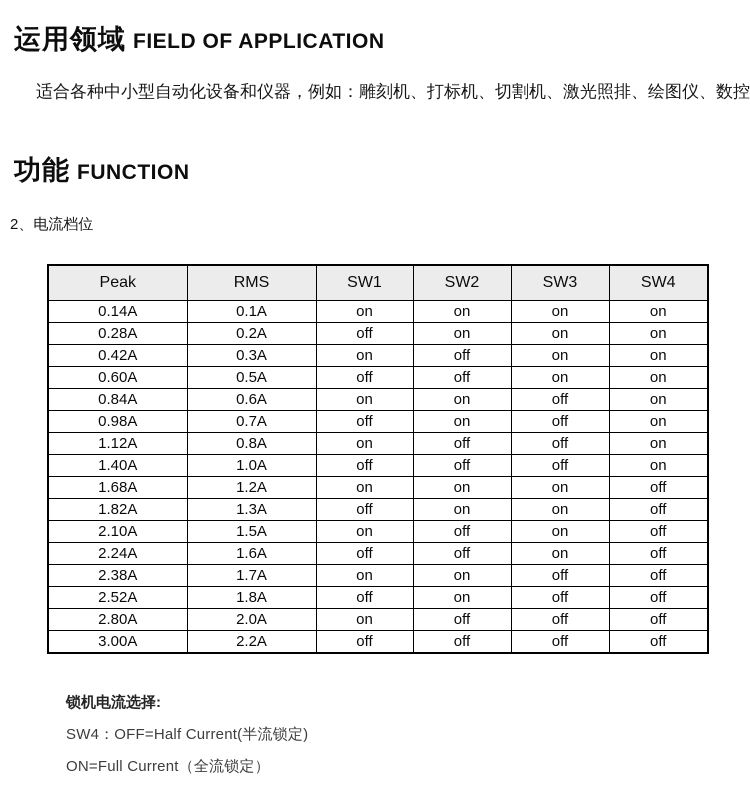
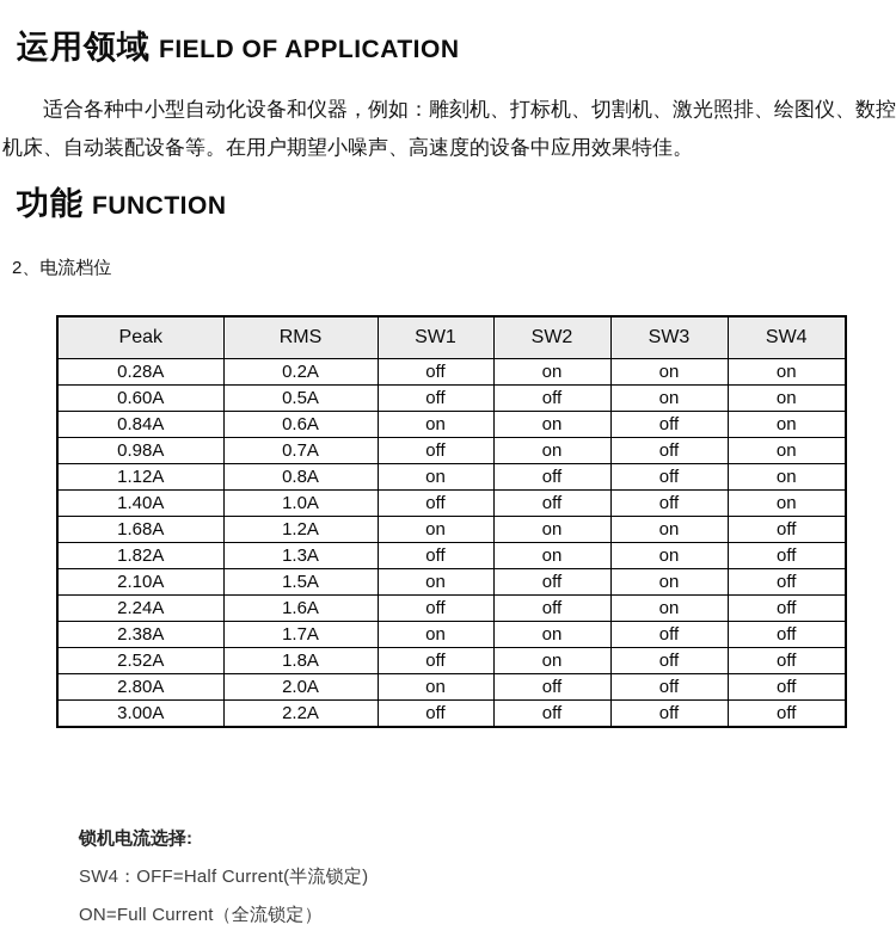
  运用领域 FIELD OF APPLICATION
  适合各种中小型自动化设备和仪器，例如：雕刻机、打标机、切割机、激光照排、绘图仪、数控
+ 机床、自动装配设备等。在用户期望小噪声、高速度的设备中应用效果特佳。
  功能 FUNCTION
  2、电流档位
  Peak	RMS	SW1	SW2	SW3	SW4
- 0.14A	0.1A	on	on	on	on
  0.28A	0.2A	off	on	on	on
- 0.42A	0.3A	on	off	on	on
  0.60A	0.5A	off	off	on	on
  0.84A	0.6A	on	on	off	on
  0.98A	0.7A	off	on	off	on
  1.12A	0.8A	on	off	off	on
  1.40A	1.0A	off	off	off	on
  1.68A	1.2A	on	on	on	off
  1.82A	1.3A	off	on	on	off
  2.10A	1.5A	on	off	on	off
  2.24A	1.6A	off	off	on	off
  2.38A	1.7A	on	on	off	off
  2.52A	1.8A	off	on	off	off
  2.80A	2.0A	on	off	off	off
  3.00A	2.2A	off	off	off	off
  锁机电流选择:
  SW4：OFF=Half Current(半流锁定)
  ON=Full Current（全流锁定）
